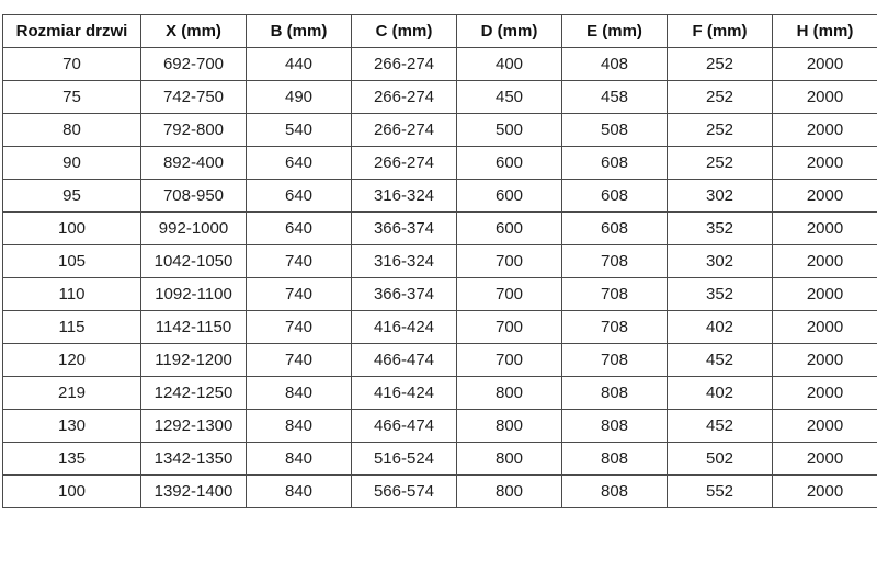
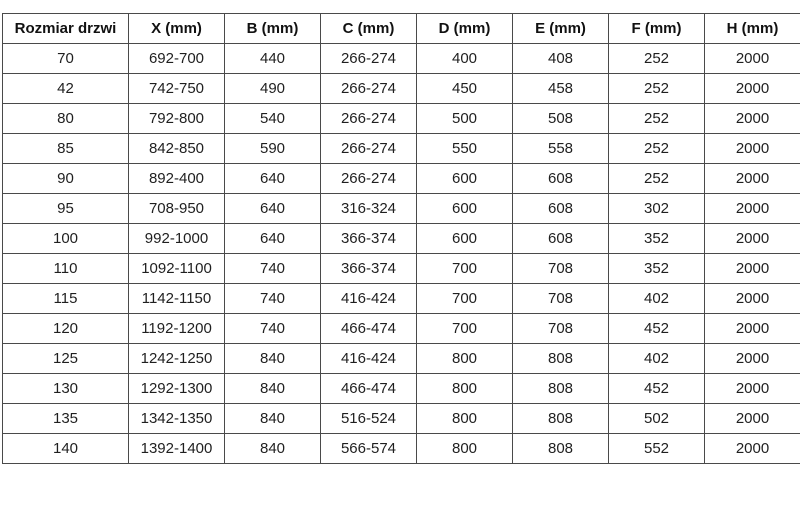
  Rozmiar drzwi	X (mm)	B (mm)	C (mm)	D (mm)	E (mm)	F (mm)	H (mm)
  70	692-700	440	266-274	400	408	252	2000
- 75	742-750	490	266-274	450	458	252	2000
+ 42	742-750	490	266-274	450	458	252	2000
  80	792-800	540	266-274	500	508	252	2000
+ 85	842-850	590	266-274	550	558	252	2000
  90	892-400	640	266-274	600	608	252	2000
  95	708-950	640	316-324	600	608	302	2000
  100	992-1000	640	366-374	600	608	352	2000
- 105	1042-1050	740	316-324	700	708	302	2000
  110	1092-1100	740	366-374	700	708	352	2000
  115	1142-1150	740	416-424	700	708	402	2000
  120	1192-1200	740	466-474	700	708	452	2000
- 219	1242-1250	840	416-424	800	808	402	2000
+ 125	1242-1250	840	416-424	800	808	402	2000
  130	1292-1300	840	466-474	800	808	452	2000
  135	1342-1350	840	516-524	800	808	502	2000
- 100	1392-1400	840	566-574	800	808	552	2000
+ 140	1392-1400	840	566-574	800	808	552	2000
